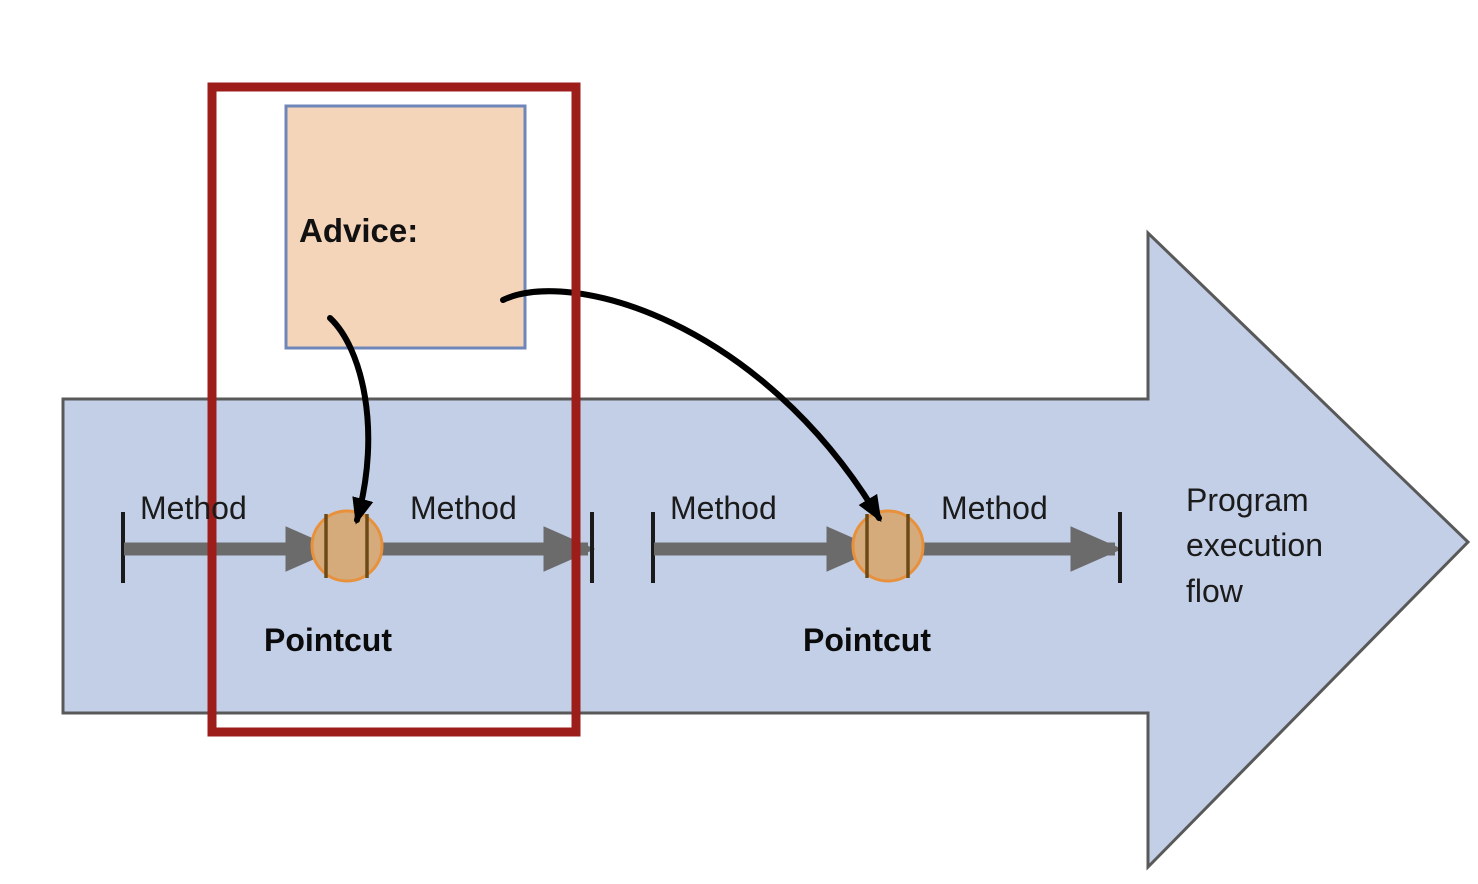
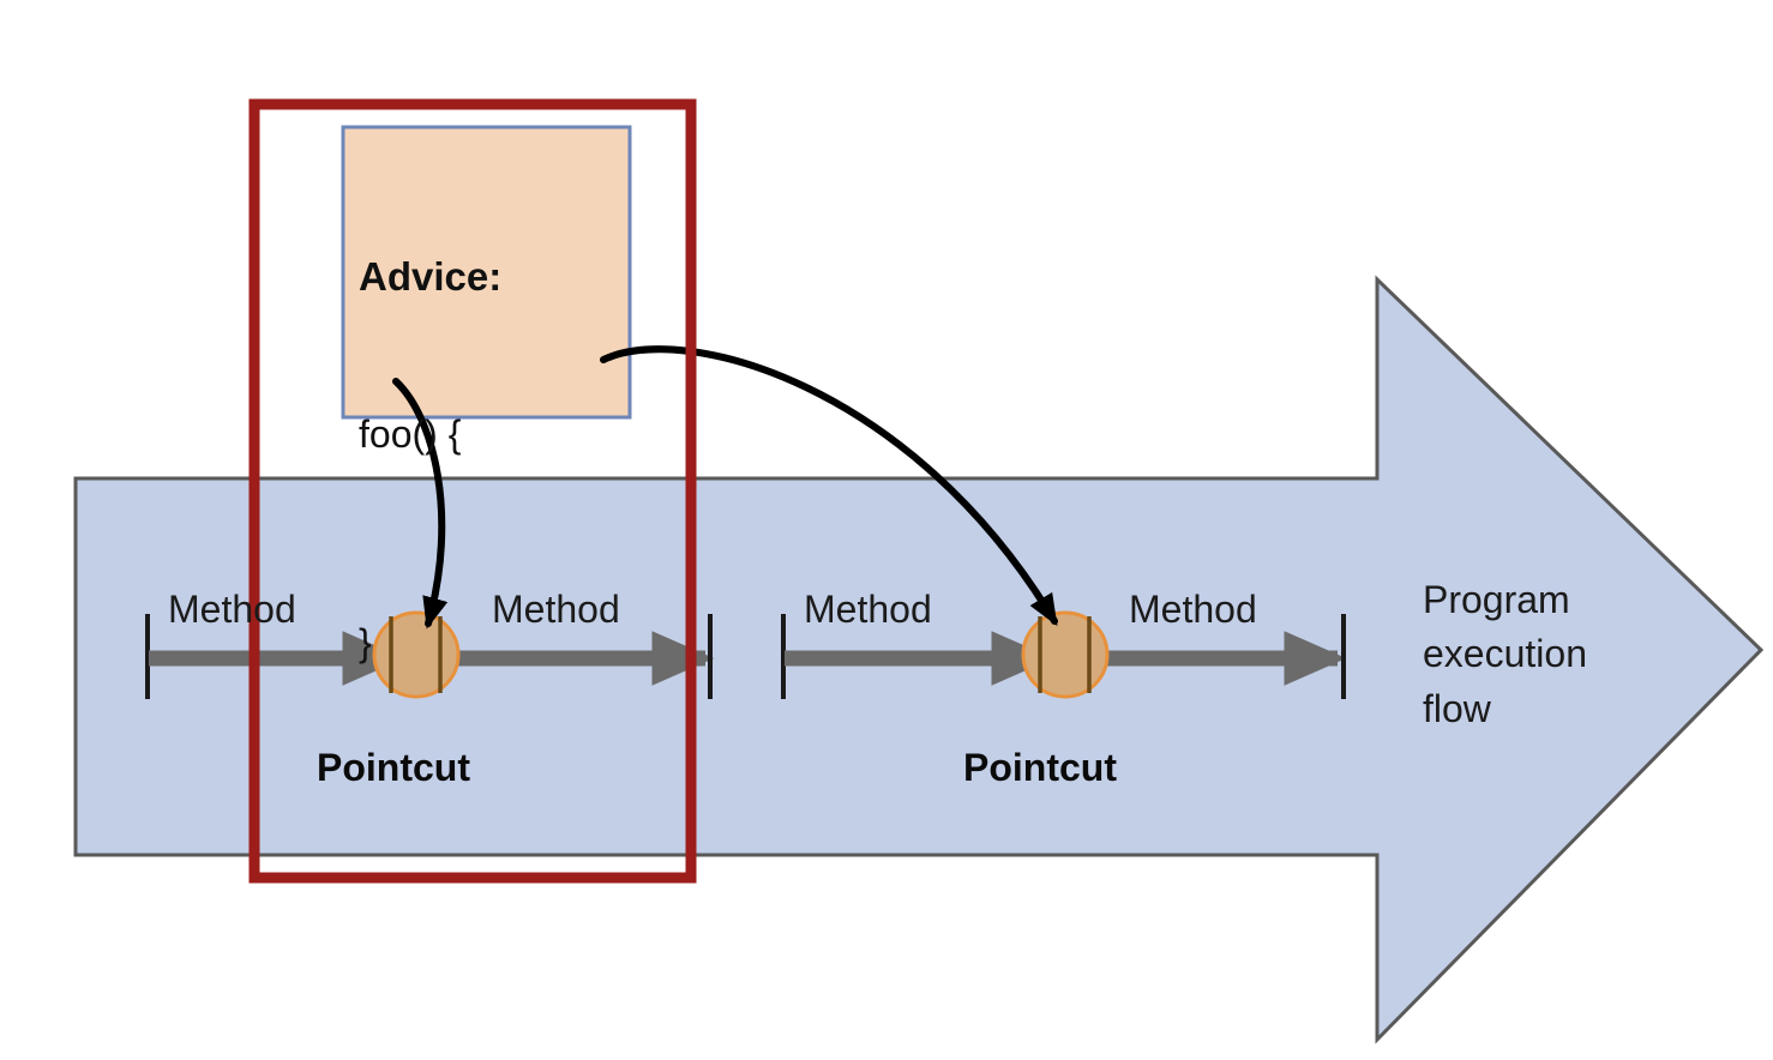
  Advice:
+ foo() {
+ }
  Method
  Method
  Pointcut
  Method
  Method
  Pointcut
  Program
  execution
  flow
